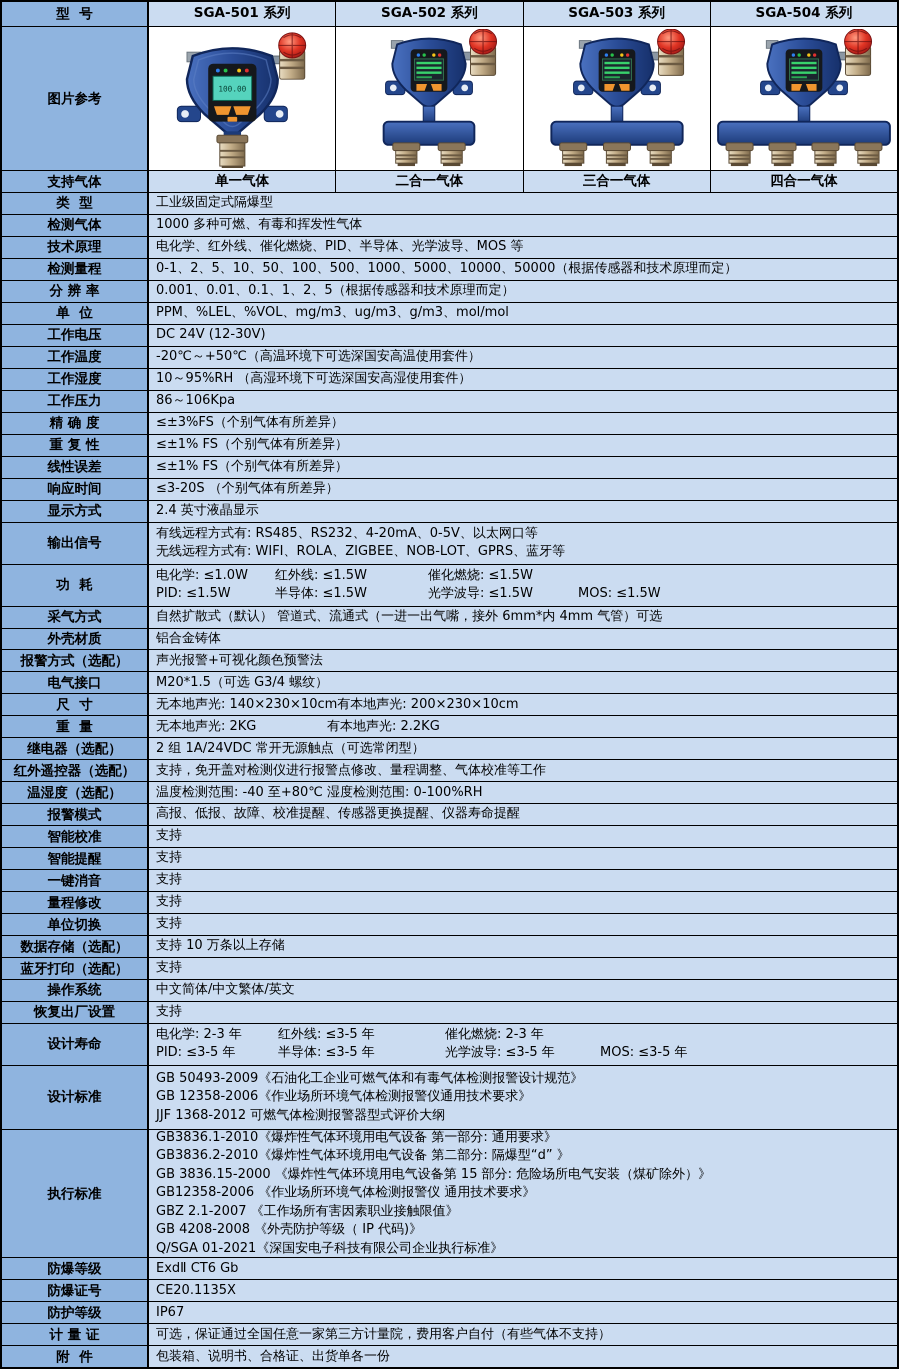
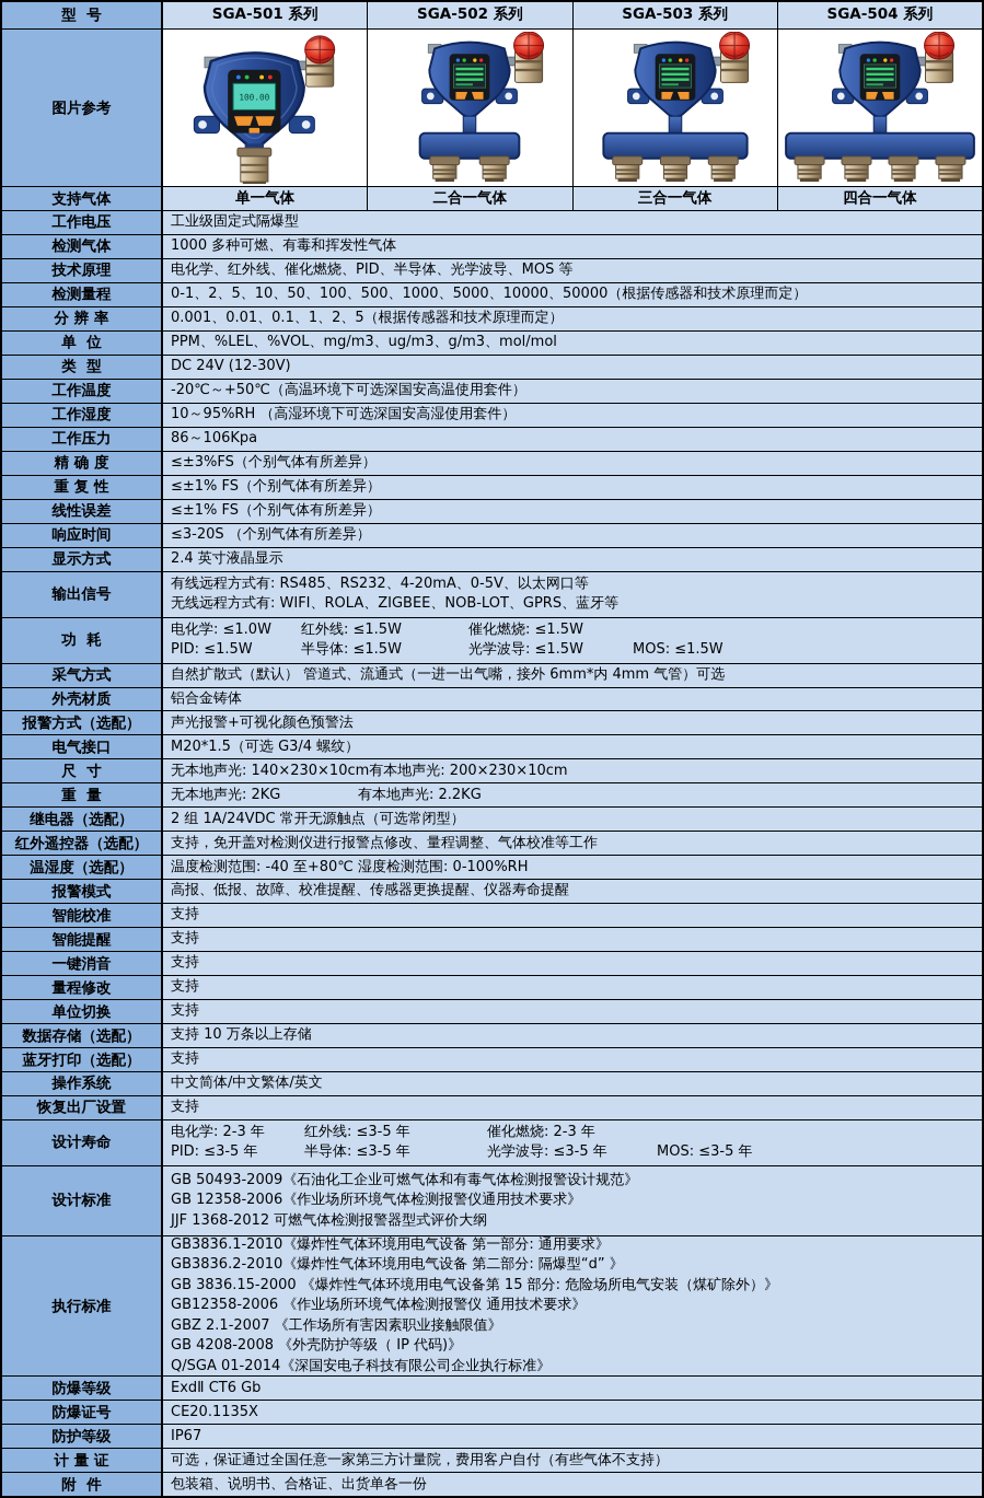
  型 号
  SGA-501 系列
  SGA-502 系列
  SGA-503 系列
  SGA-504 系列
  图片参考
  100.00
  支持气体
  单一气体
  二合一气体
  三合一气体
  四合一气体
- 类 型
+ 工作电压
  工业级固定式隔爆型
  检测气体
  1000 多种可燃、有毒和挥发性气体
  技术原理
  电化学、红外线、催化燃烧、PID、半导体、光学波导、MOS 等
  检测量程
  0-1、2、5、10、50、100、500、1000、5000、10000、50000（根据传感器和技术原理而定）
  分 辨 率
  0.001、0.01、0.1、1、2、5（根据传感器和技术原理而定）
  单 位
  PPM、%LEL、%VOL、mg/m3、ug/m3、g/m3、mol/mol
- 工作电压
+ 类 型
  DC 24V (12-30V)
  工作温度
  -20℃～+50℃（高温环境下可选深国安高温使用套件）
  工作湿度
  10～95%RH （高湿环境下可选深国安高湿使用套件）
  工作压力
  86～106Kpa
  精 确 度
  ≤±3%FS（个别气体有所差异）
  重 复 性
  ≤±1% FS（个别气体有所差异）
  线性误差
  ≤±1% FS（个别气体有所差异）
  响应时间
  ≤3-20S （个别气体有所差异）
  显示方式
  2.4 英寸液晶显示
  输出信号
  有线远程方式有: RS485、RS232、4-20mA、0-5V、以太网口等
  无线远程方式有: WIFI、ROLA、ZIGBEE、NOB-LOT、GPRS、蓝牙等
  功 耗
  电化学: ≤1.0W 红外线: ≤1.5W 催化燃烧: ≤1.5W
  PID: ≤1.5W 半导体: ≤1.5W 光学波导: ≤1.5W MOS: ≤1.5W
  采气方式
  自然扩散式（默认） 管道式、流通式（一进一出气嘴，接外 6mm*内 4mm 气管）可选
  外壳材质
  铝合金铸体
  报警方式（选配）
  声光报警+可视化颜色预警法
  电气接口
  M20*1.5（可选 G3/4 螺纹）
  尺 寸
  无本地声光: 140×230×10cm有本地声光: 200×230×10cm
  重 量
  无本地声光: 2KG 有本地声光: 2.2KG
  继电器（选配）
  2 组 1A/24VDC 常开无源触点（可选常闭型）
  红外遥控器（选配）
  支持，免开盖对检测仪进行报警点修改、量程调整、气体校准等工作
  温湿度（选配）
  温度检测范围: -40 至+80℃ 湿度检测范围: 0-100%RH
  报警模式
  高报、低报、故障、校准提醒、传感器更换提醒、仪器寿命提醒
  智能校准
  支持
  智能提醒
  支持
  一键消音
  支持
  量程修改
  支持
  单位切换
  支持
  数据存储（选配）
  支持 10 万条以上存储
  蓝牙打印（选配）
  支持
  操作系统
  中文简体/中文繁体/英文
  恢复出厂设置
  支持
  设计寿命
  电化学: 2-3 年 红外线: ≤3-5 年 催化燃烧: 2-3 年
  PID: ≤3-5 年 半导体: ≤3-5 年 光学波导: ≤3-5 年 MOS: ≤3-5 年
  设计标准
  GB 50493-2009《石油化工企业可燃气体和有毒气体检测报警设计规范》
  GB 12358-2006《作业场所环境气体检测报警仪通用技术要求》
  JJF 1368-2012 可燃气体检测报警器型式评价大纲
  执行标准
  GB3836.1-2010《爆炸性气体环境用电气设备 第一部分: 通用要求》
  GB3836.2-2010《爆炸性气体环境用电气设备 第二部分: 隔爆型“d” 》
  GB 3836.15-2000 《爆炸性气体环境用电气设备第 15 部分: 危险场所电气安装（煤矿除外）》
  GB12358-2006 《作业场所环境气体检测报警仪 通用技术要求》
  GBZ 2.1-2007 《工作场所有害因素职业接触限值》
  GB 4208-2008 《外壳防护等级（ IP 代码)》
- Q/SGA 01-2021《深国安电子科技有限公司企业执行标准》
+ Q/SGA 01-2014《深国安电子科技有限公司企业执行标准》
  防爆等级
  ExdⅡ CT6 Gb
  防爆证号
  CE20.1135X
  防护等级
  IP67
  计 量 证
  可选，保证通过全国任意一家第三方计量院，费用客户自付（有些气体不支持）
  附 件
  包装箱、说明书、合格证、出货单各一份
